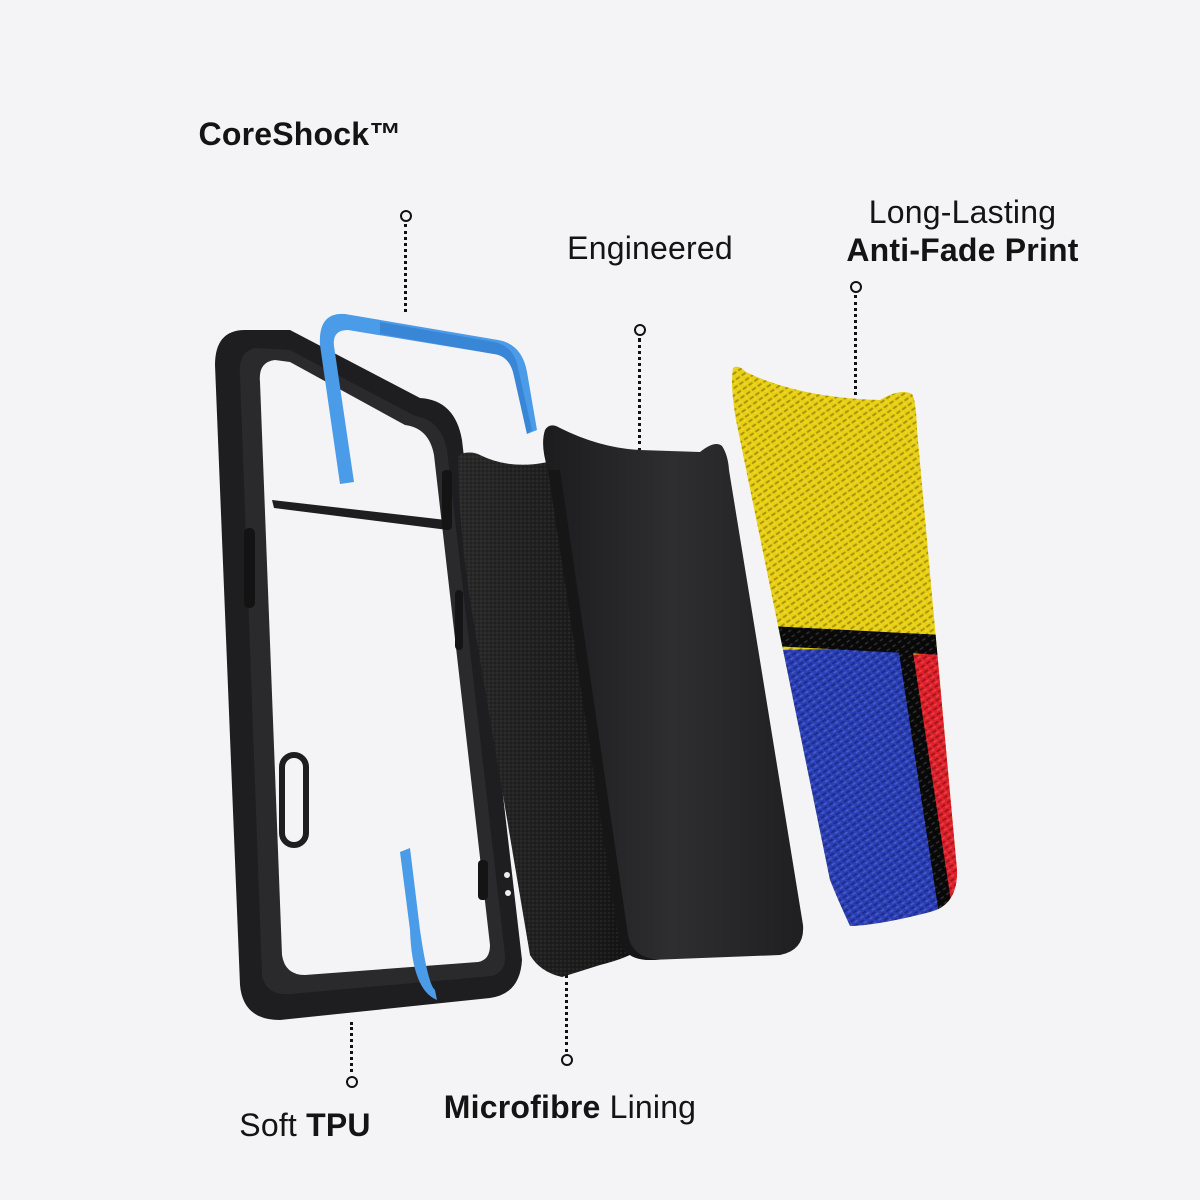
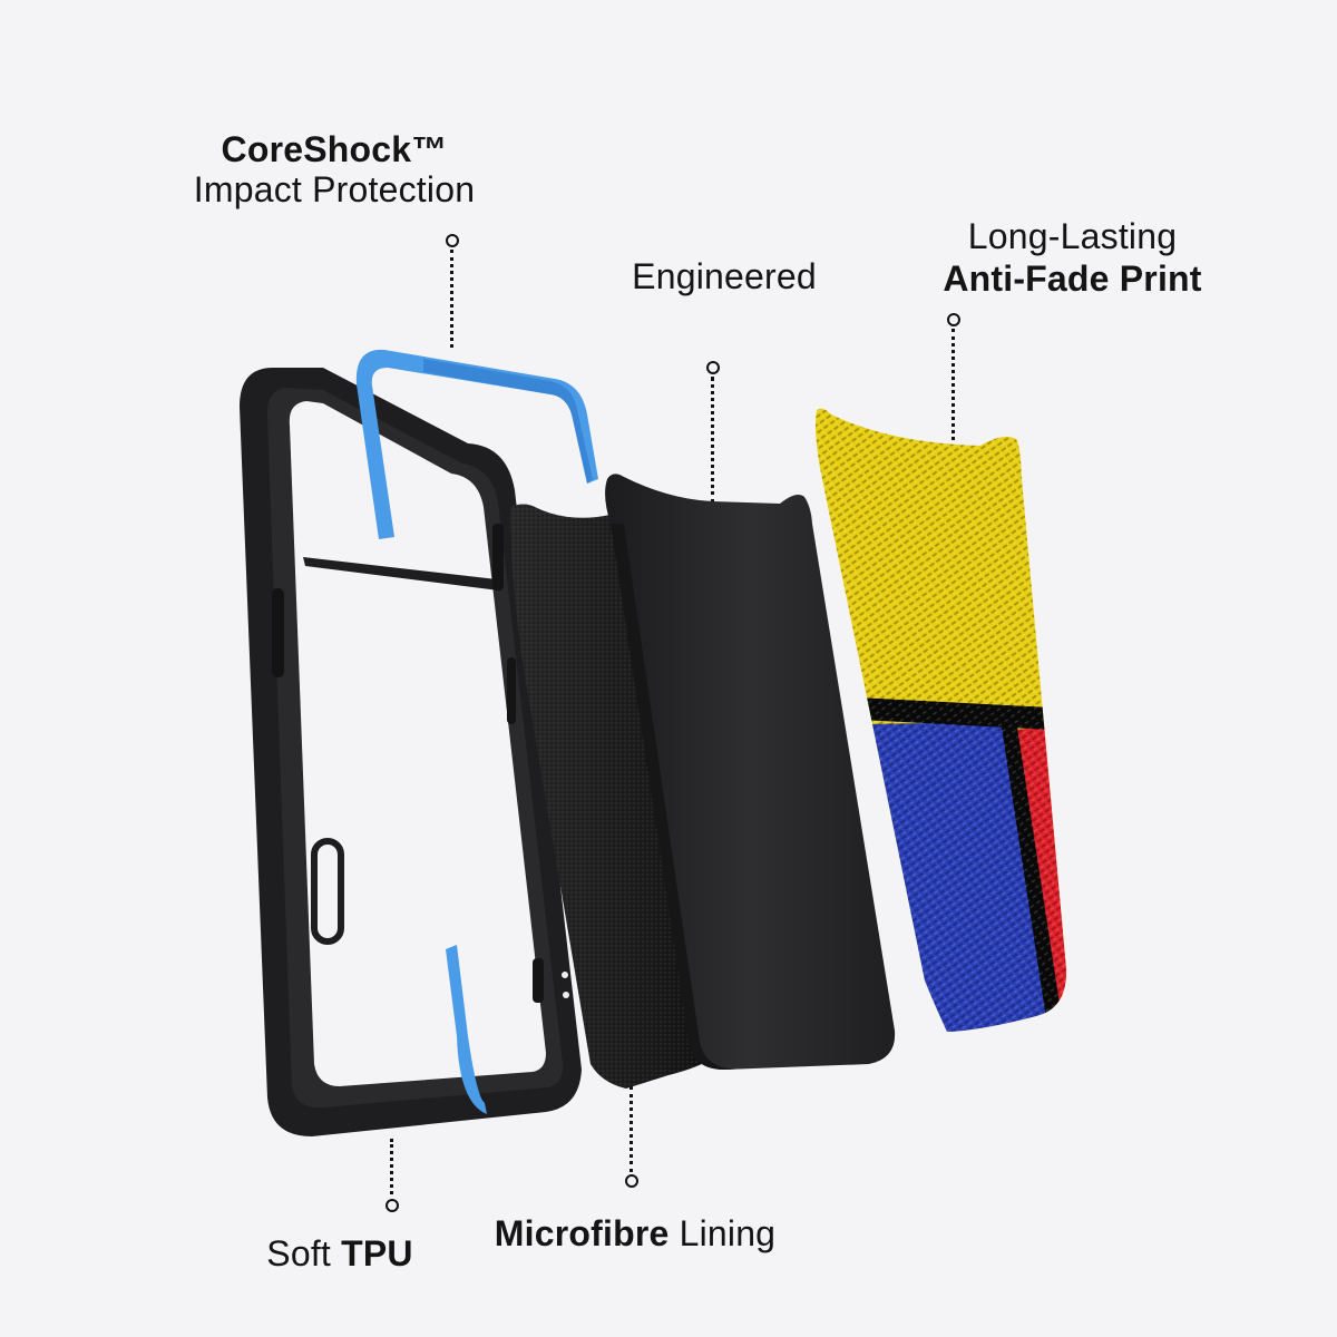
  CoreShock™
+ Impact Protection
  Engineered
  Long-Lasting
  Anti-Fade Print
  Soft TPU
  Microfibre Lining
